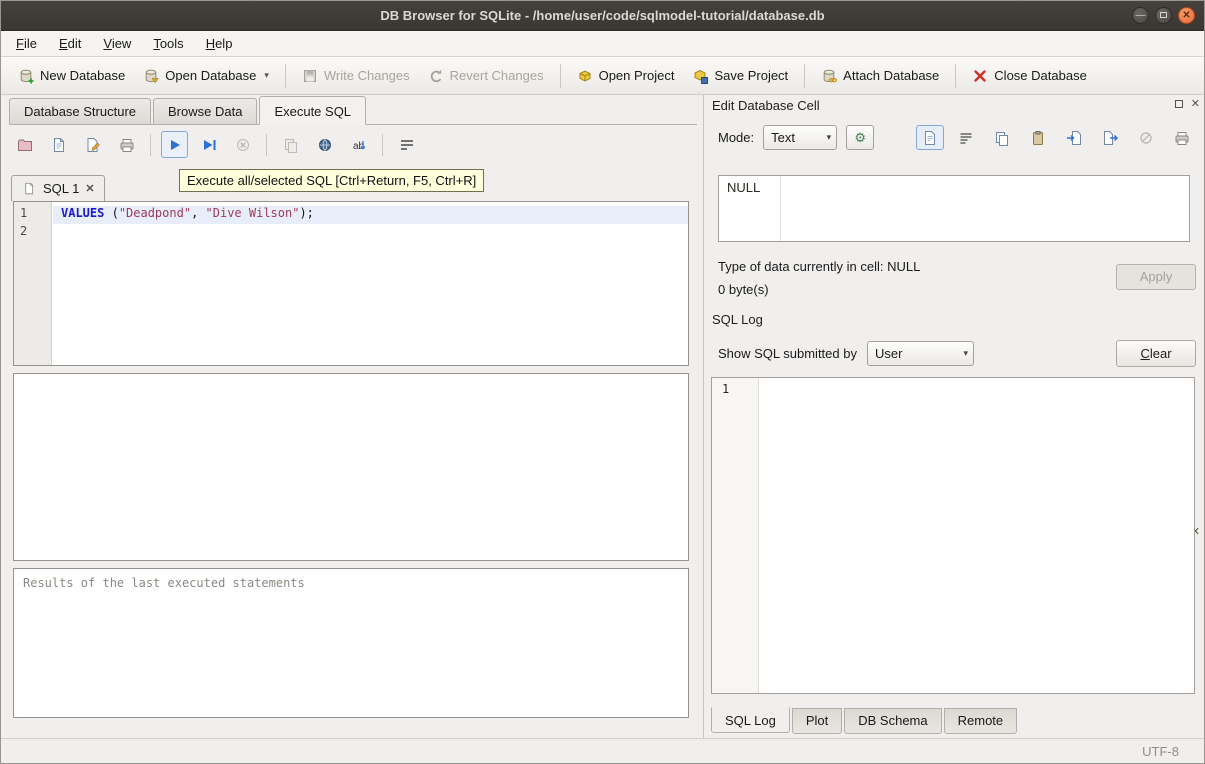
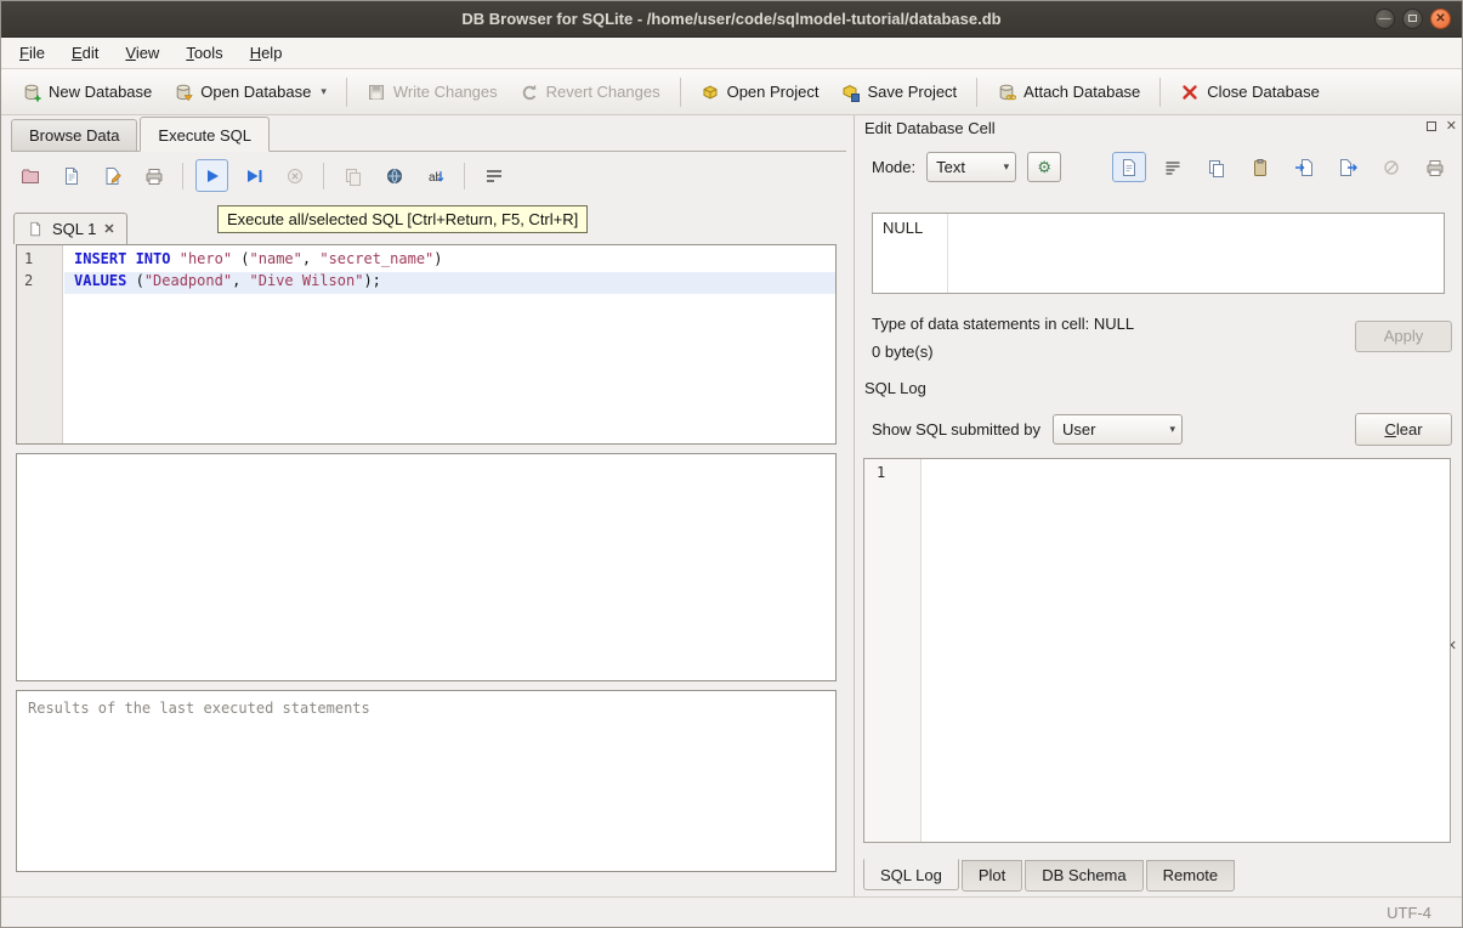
  DB Browser for SQLite - /home/user/code/sqlmodel-tutorial/database.db
  —
  ✕
  File
  Edit
  View
  Tools
  Help
  New Database
  Open Database
  ▾
  Write Changes
  Revert Changes
  Open Project
  Save Project
  Attach Database
  Close Database
- Database Structure
  Browse Data
  Execute SQL
  SQL 1
  ✕
  Execute all/selected SQL [Ctrl+Return, F5, Ctrl+R]
  1
  2
+ INSERT INTO "hero" ("name", "secret_name")
  VALUES ("Deadpond", "Dive Wilson");
  Results of the last executed statements
  Edit Database Cell
  ✕
  Mode:
  Text
  ▾
  ⚙
  NULL
- Type of data currently in cell: NULL
+ Type of data statements in cell: NULL
  0 byte(s)
  Apply
  SQL Log
  ✕
  Show SQL submitted by
  User
  ▾
  Clear
  1
  SQL Log
  Plot
  DB Schema
  Remote
- UTF-8
+ UTF-4
